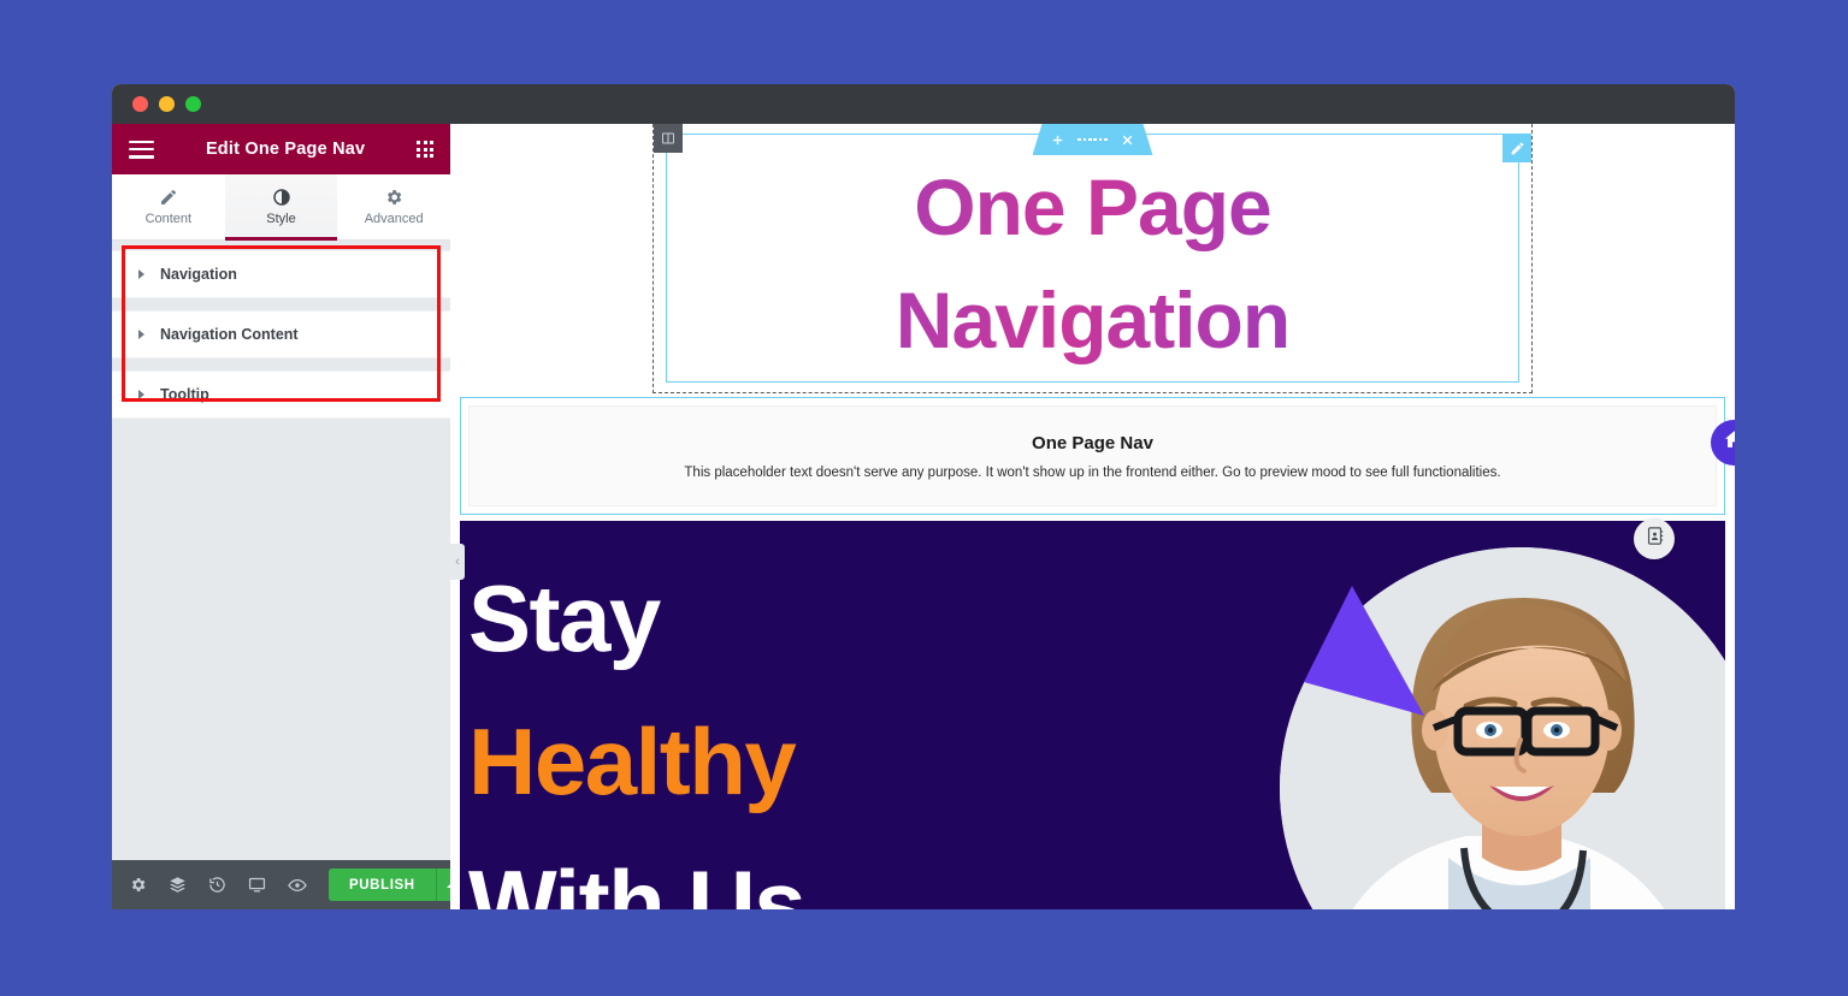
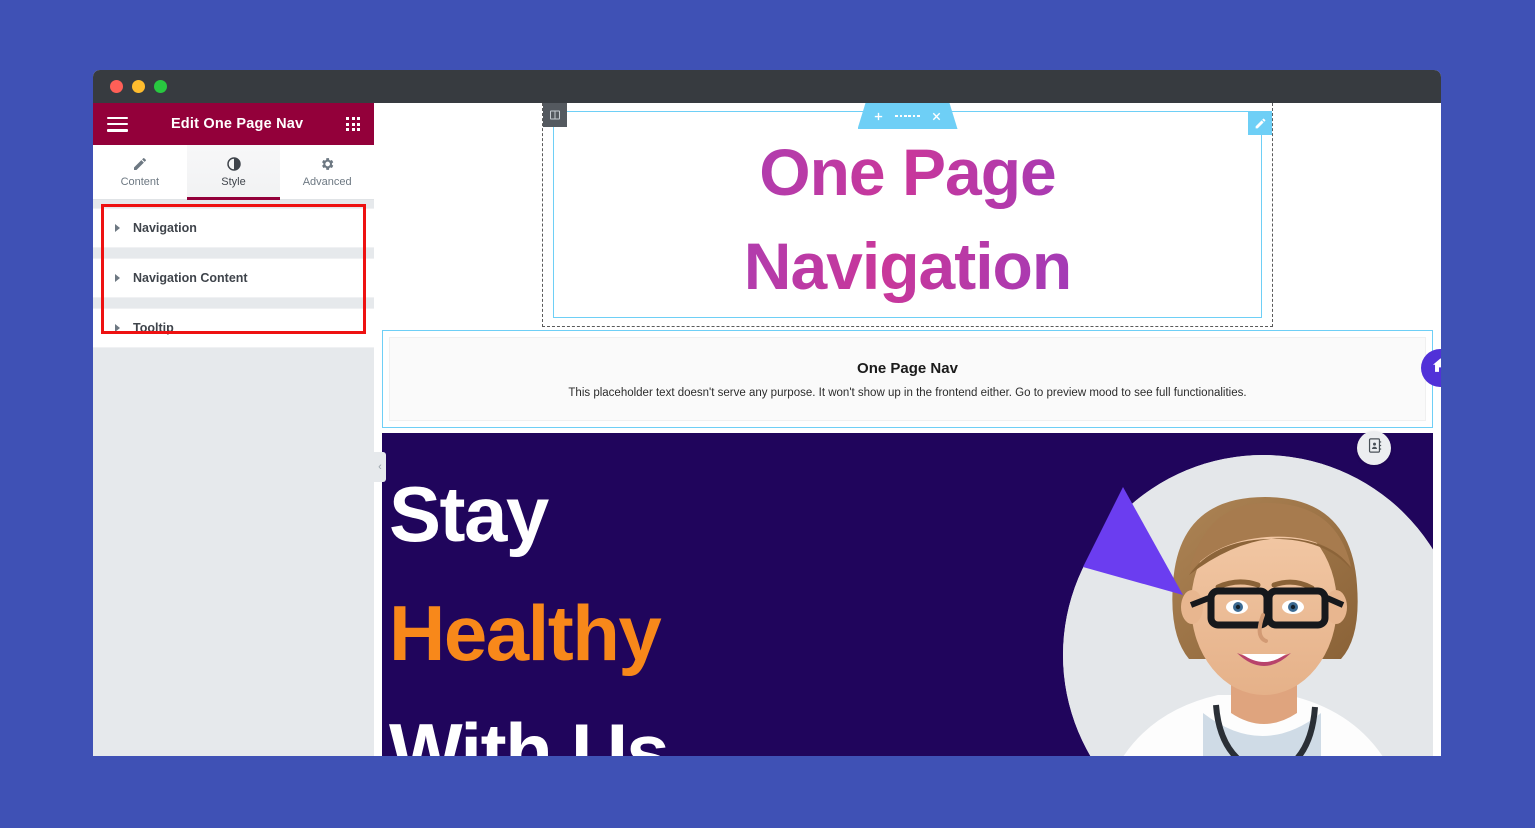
  Edit One Page Nav
  Content
  Style
  Advanced
  Navigation
  Navigation Content
  Tooltip
- PUBLISH
  ‹
  One Page
  Navigation
  One Page Nav
  This placeholder text doesn't serve any purpose. It won't show up in the frontend either. Go to preview mood to see full functionalities.
  Stay
  Healthy
  With Us
